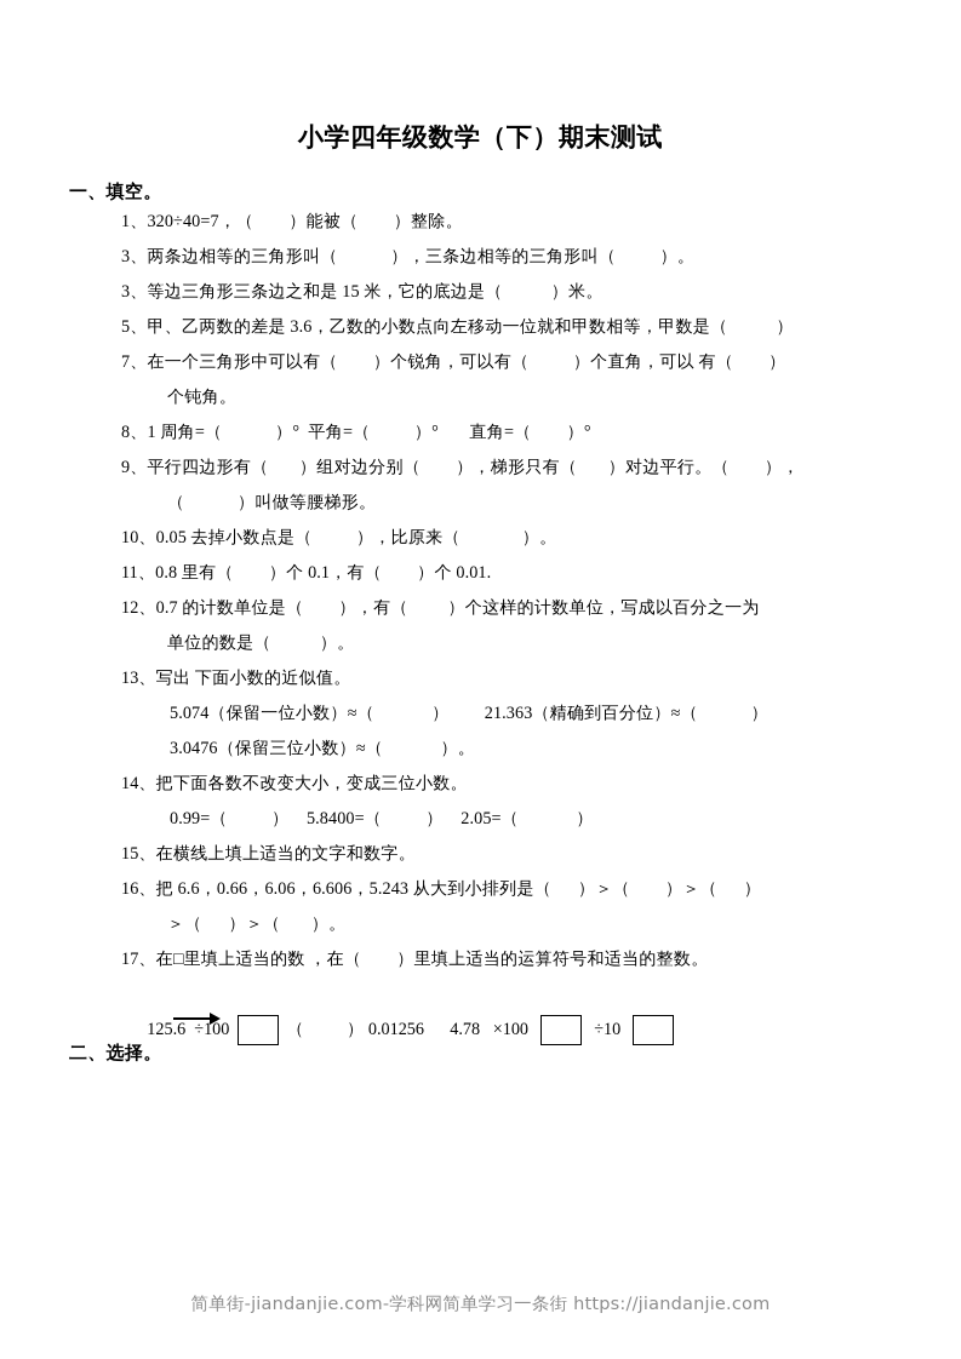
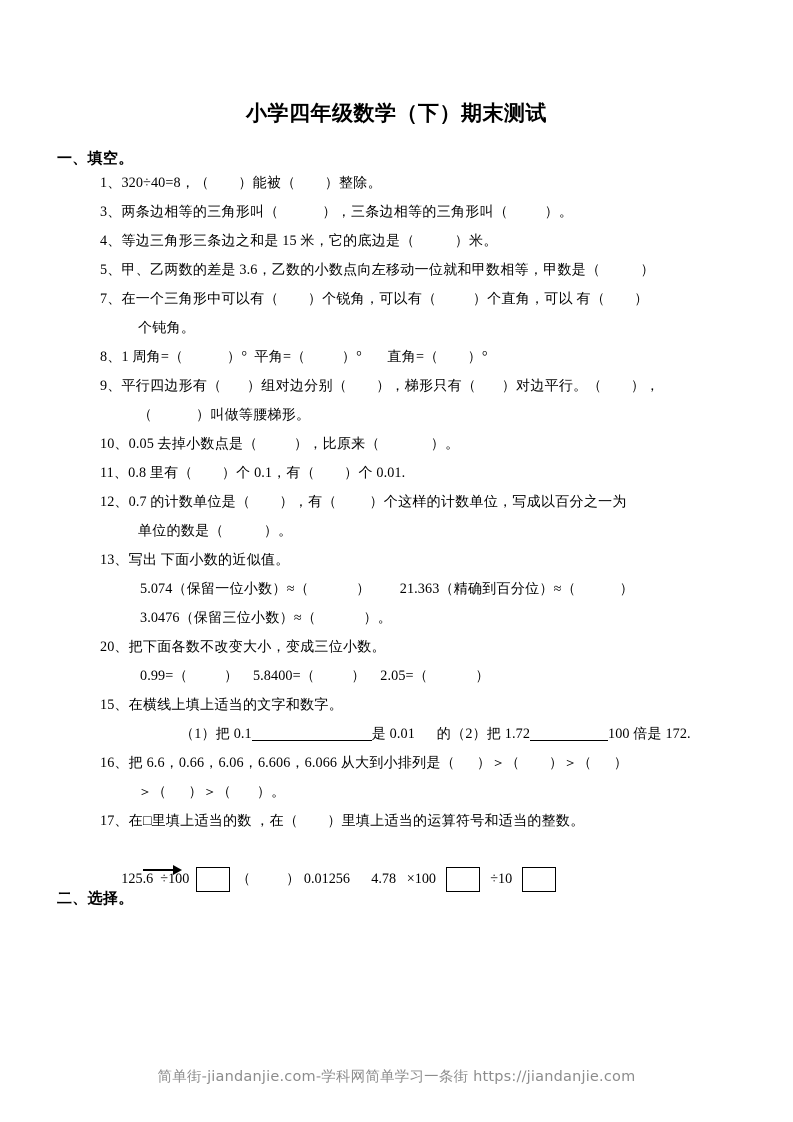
  小学四年级数学（下）期末测试
  一、填空。
- 1、320÷40=7，（ ）能被（ ）整除。
+ 1、320÷40=8，（ ）能被（ ）整除。
  3、两条边相等的三角形叫（ ），三条边相等的三角形叫（ ）。
- 3、等边三角形三条边之和是 15 米，它的底边是（ ）米。
+ 4、等边三角形三条边之和是 15 米，它的底边是（ ）米。
  5、甲、乙两数的差是 3.6，乙数的小数点向左移动一位就和甲数相等，甲数是（ ）
  7、在一个三角形中可以有（ ）个锐角，可以有（ ）个直角，可以 有（ ）
  个钝角。
  8、1 周角=（ ）° 平角=（ ）° 直角=（ ）°
  9、平行四边形有（ ）组对边分别（ ），梯形只有（ ）对边平行。（ ），
  （ ）叫做等腰梯形。
  10、0.05 去掉小数点是（ ），比原来（ ）。
  11、0.8 里有（ ）个 0.1，有（ ）个 0.01.
  12、0.7 的计数单位是（ ），有（ ）个这样的计数单位，写成以百分之一为
  单位的数是（ ）。
  13、写出 下面小数的近似值。
  5.074（保留一位小数）≈（ ） 21.363（精确到百分位）≈（ ）
  3.0476（保留三位小数）≈（ ）。
- 14、把下面各数不改变大小，变成三位小数。
+ 20、把下面各数不改变大小，变成三位小数。
  0.99=（ ） 5.8400=（ ） 2.05=（ ）
  15、在横线上填上适当的文字和数字。
+ （1）把 0.1 是 0.01 的（2）把 1.72 100 倍是 172.
- 16、把 6.6，0.66，6.06，6.606，5.243 从大到小排列是（ ）＞（ ）＞（ ）
+ 16、把 6.6，0.66，6.06，6.606，6.066 从大到小排列是（ ）＞（ ）＞（ ）
  ＞（ ）＞（ ）。
  17、在□里填上适当的数 ，在（ ）里填上适当的运算符号和适当的整数。
  125.6 ÷100 （ ） 0.01256 4.78 ×100 ÷10
  二、选择。
  简单街-jiandanjie.com-学科网简单学习一条街 https://jiandanjie.com
